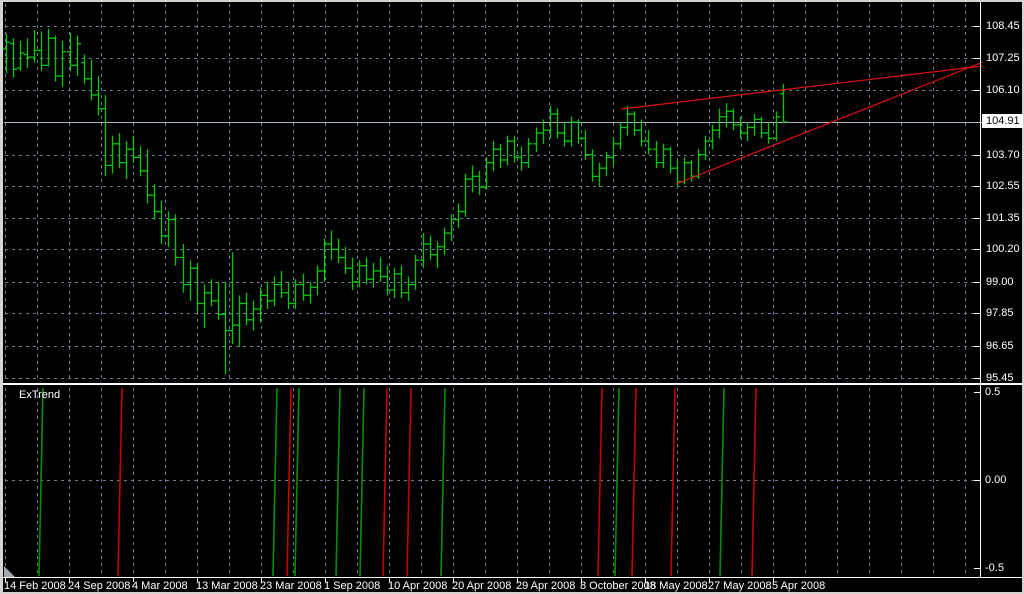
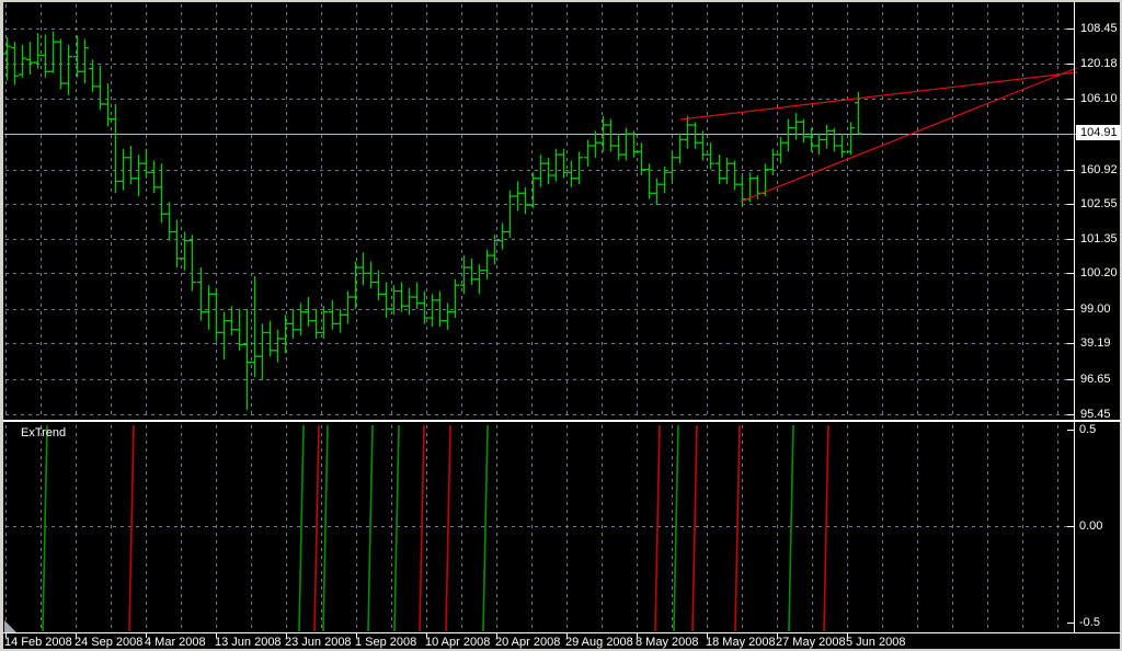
  ExTrend
  104.91
  108.45
- 107.25
+ 120.18
  106.10
- 103.70
+ 160.92
  102.55
  101.35
  100.20
  99.00
- 97.85
+ 39.19
  96.65
  95.45
  0.5
  0.00
  -0.5
  14 Feb 2008
  24 Sep 2008
  4 Mar 2008
- 13 Mar 2008
+ 13 Jun 2008
- 23 Mar 2008
+ 23 Jun 2008
  1 Sep 2008
  10 Apr 2008
  20 Apr 2008
- 29 Apr 2008
+ 29 Aug 2008
- 8 October 2008
+ 8 May 2008
  18 May 2008
  27 May 2008
- 5 Apr 2008
+ 5 Jun 2008
